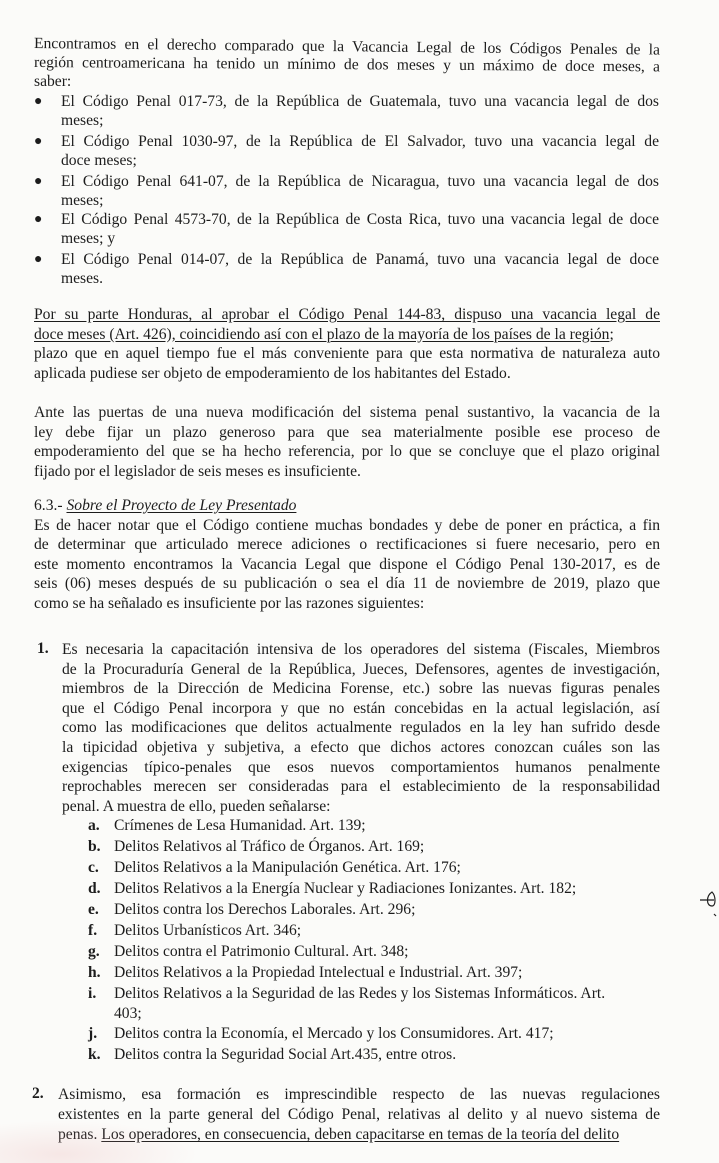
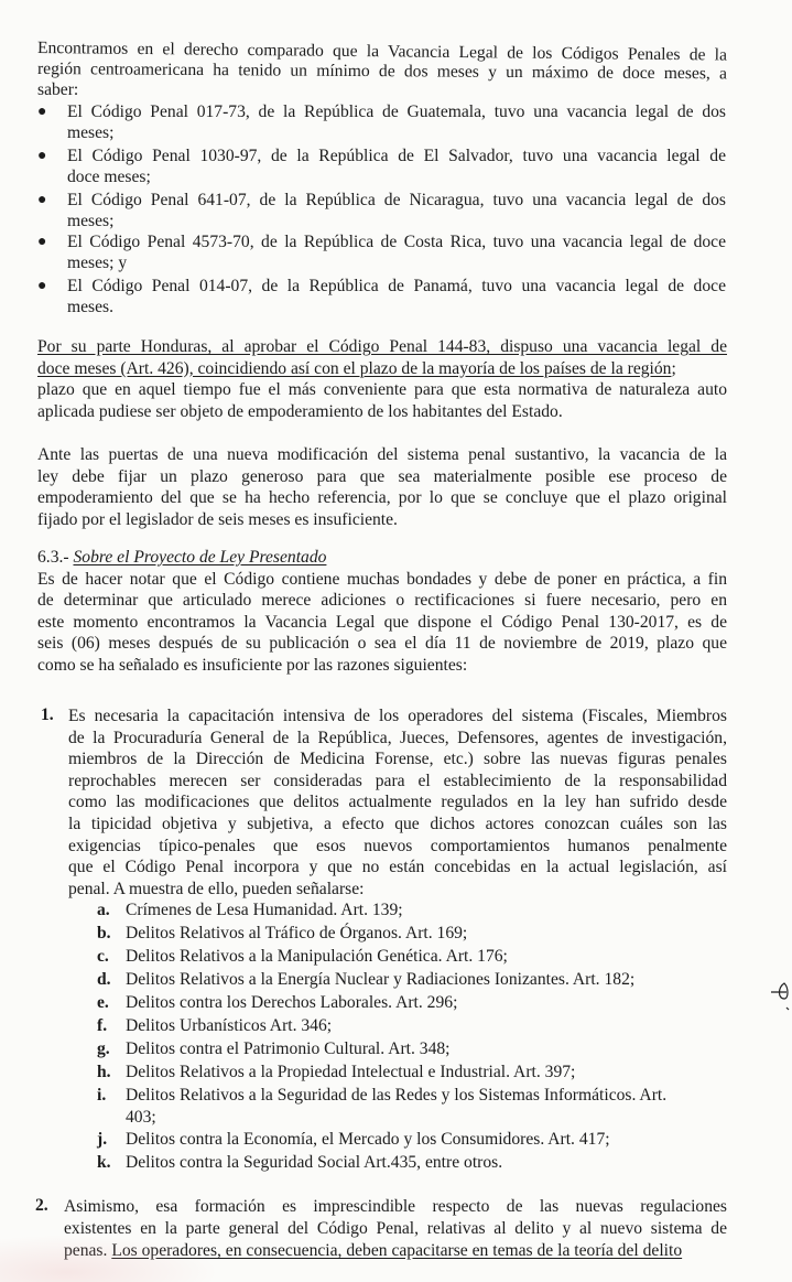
  Encontramos en el derecho comparado que la Vacancia Legal de los Códigos Penales de la
  región centroamericana ha tenido un mínimo de dos meses y un máximo de doce meses, a
  saber:
  ●
  El Código Penal 017-73, de la República de Guatemala, tuvo una vacancia legal de dos
  meses;
  ●
  El Código Penal 1030-97, de la República de El Salvador, tuvo una vacancia legal de
  doce meses;
  ●
  El Código Penal 641-07, de la República de Nicaragua, tuvo una vacancia legal de dos
  meses;
  ●
  El Código Penal 4573-70, de la República de Costa Rica, tuvo una vacancia legal de doce
  meses; y
  ●
  El Código Penal 014-07, de la República de Panamá, tuvo una vacancia legal de doce
  meses.
  Por su parte Honduras, al aprobar el Código Penal 144-83, dispuso una vacancia legal de
  doce meses (Art. 426), coincidiendo así con el plazo de la mayoría de los países de la región;
  plazo que en aquel tiempo fue el más conveniente para que esta normativa de naturaleza auto
  aplicada pudiese ser objeto de empoderamiento de los habitantes del Estado.
  Ante las puertas de una nueva modificación del sistema penal sustantivo, la vacancia de la
  ley debe fijar un plazo generoso para que sea materialmente posible ese proceso de
  empoderamiento del que se ha hecho referencia, por lo que se concluye que el plazo original
  fijado por el legislador de seis meses es insuficiente.
  6.3.- Sobre el Proyecto de Ley Presentado
  Es de hacer notar que el Código contiene muchas bondades y debe de poner en práctica, a fin
  de determinar que articulado merece adiciones o rectificaciones si fuere necesario, pero en
  este momento encontramos la Vacancia Legal que dispone el Código Penal 130-2017, es de
  seis (06) meses después de su publicación o sea el día 11 de noviembre de 2019, plazo que
  como se ha señalado es insuficiente por las razones siguientes:
  1.
  Es necesaria la capacitación intensiva de los operadores del sistema (Fiscales, Miembros
  de la Procuraduría General de la República, Jueces, Defensores, agentes de investigación,
  miembros de la Dirección de Medicina Forense, etc.) sobre las nuevas figuras penales
- que el Código Penal incorpora y que no están concebidas en la actual legislación, así
+ reprochables merecen ser consideradas para el establecimiento de la responsabilidad
  como las modificaciones que delitos actualmente regulados en la ley han sufrido desde
  la tipicidad objetiva y subjetiva, a efecto que dichos actores conozcan cuáles son las
  exigencias típico-penales que esos nuevos comportamientos humanos penalmente
- reprochables merecen ser consideradas para el establecimiento de la responsabilidad
+ que el Código Penal incorpora y que no están concebidas en la actual legislación, así
  penal. A muestra de ello, pueden señalarse:
  a.
  Crímenes de Lesa Humanidad. Art. 139;
  b.
  Delitos Relativos al Tráfico de Órganos. Art. 169;
  c.
  Delitos Relativos a la Manipulación Genética. Art. 176;
  d.
  Delitos Relativos a la Energía Nuclear y Radiaciones Ionizantes. Art. 182;
  e.
  Delitos contra los Derechos Laborales. Art. 296;
  f.
  Delitos Urbanísticos Art. 346;
  g.
  Delitos contra el Patrimonio Cultural. Art. 348;
  h.
  Delitos Relativos a la Propiedad Intelectual e Industrial. Art. 397;
  i.
  Delitos Relativos a la Seguridad de las Redes y los Sistemas Informáticos. Art.
  403;
  j.
  Delitos contra la Economía, el Mercado y los Consumidores. Art. 417;
  k.
  Delitos contra la Seguridad Social Art.435, entre otros.
  2.
  Asimismo, esa formación es imprescindible respecto de las nuevas regulaciones
  existentes en la parte general del Código Penal, relativas al delito y al nuevo sistema de
  en consecuencia, deben capacitarse en temas de la teoría del delito
